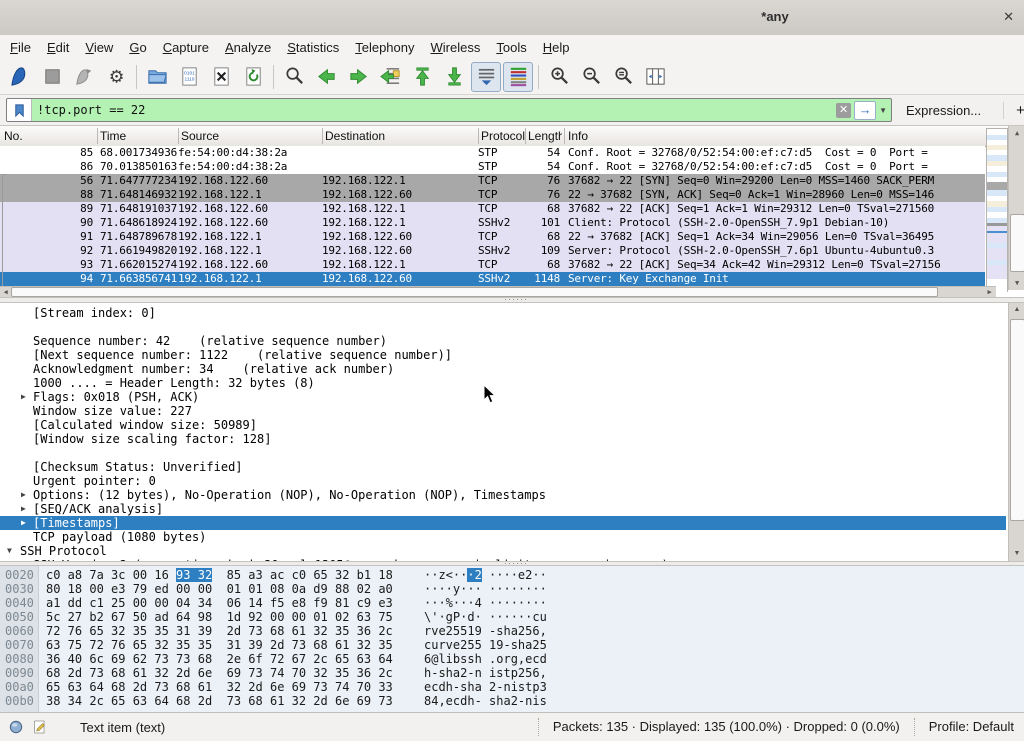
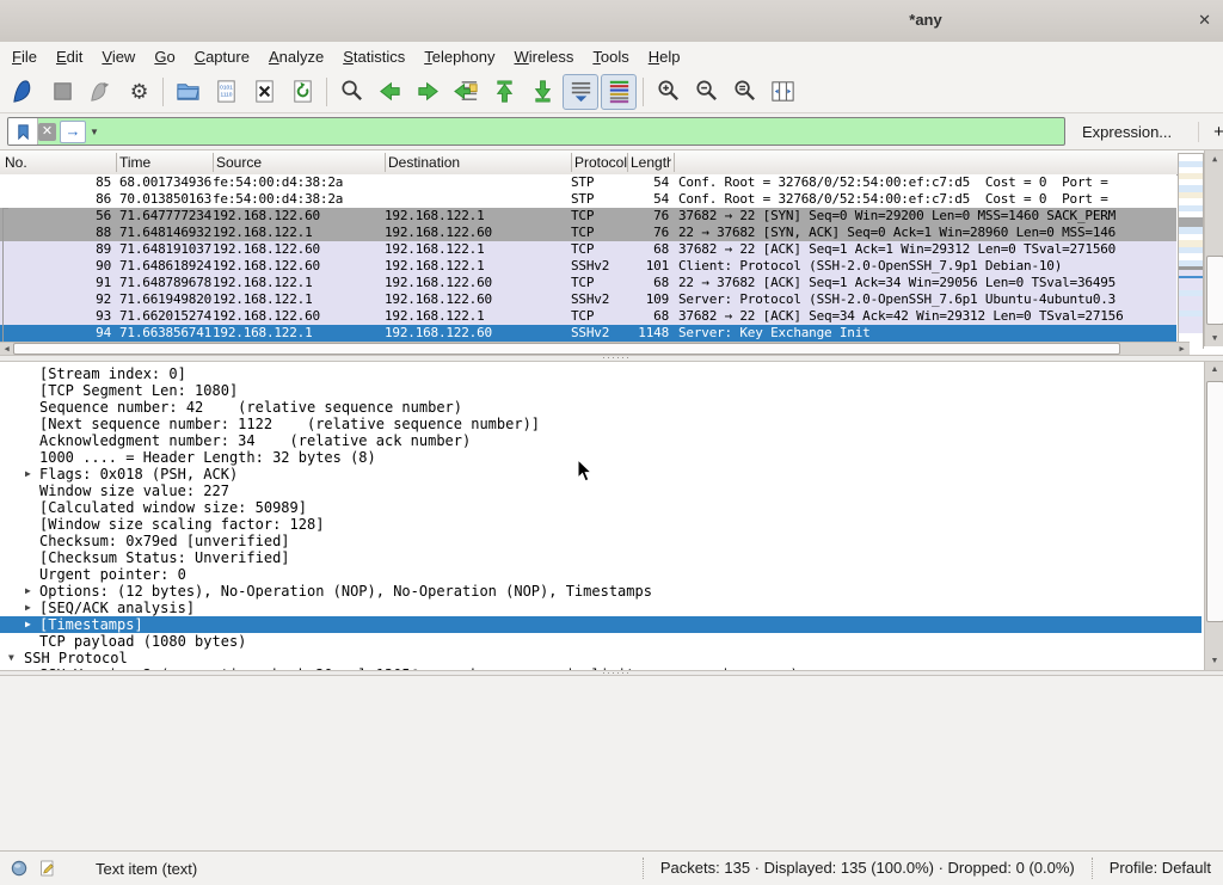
  *any
  ✕
  File
  Edit
  View
  Go
  Capture
  Analyze
  Statistics
  Telephony
  Wireless
  Tools
  Help
  ⚙
- !tcp.port == 22
  ✕
  →
  ▼
  Expression...
  +
  No.
  Time
  Source
  Destination
  Protocol
  Length
- Info
  85
  68.001734936
  fe:54:00:d4:38:2a
  STP
  54
  Conf. Root = 32768/0/52:54:00:ef:c7:d5 Cost = 0 Port =
  86
  70.013850163
  fe:54:00:d4:38:2a
  STP
  54
  Conf. Root = 32768/0/52:54:00:ef:c7:d5 Cost = 0 Port =
  56
  71.647777234
  192.168.122.60
  192.168.122.1
  TCP
  76
  37682 → 22 [SYN] Seq=0 Win=29200 Len=0 MSS=1460 SACK_PERM
  88
  71.648146932
  192.168.122.1
  192.168.122.60
  TCP
  76
  22 → 37682 [SYN, ACK] Seq=0 Ack=1 Win=28960 Len=0 MSS=146
  89
  71.648191037
  192.168.122.60
  192.168.122.1
  TCP
  68
  37682 → 22 [ACK] Seq=1 Ack=1 Win=29312 Len=0 TSval=271560
  90
  71.648618924
  192.168.122.60
  192.168.122.1
  SSHv2
  101
  Client: Protocol (SSH-2.0-OpenSSH_7.9p1 Debian-10)
  91
  71.648789678
  192.168.122.1
  192.168.122.60
  TCP
  68
  22 → 37682 [ACK] Seq=1 Ack=34 Win=29056 Len=0 TSval=36495
  92
  71.661949820
  192.168.122.1
  192.168.122.60
  SSHv2
  109
  Server: Protocol (SSH-2.0-OpenSSH_7.6p1 Ubuntu-4ubuntu0.3
  93
  71.662015274
  192.168.122.60
  192.168.122.1
  TCP
  68
  37682 → 22 [ACK] Seq=34 Ack=42 Win=29312 Len=0 TSval=27156
  94
  71.663856741
  192.168.122.1
  192.168.122.60
  SSHv2
  1148
  Server: Key Exchange Init
  ▲
  ▼
  ◀
  ▶
  ······
  [Stream index: 0]
+ [TCP Segment Len: 1080]
  Sequence number: 42 (relative sequence number)
  [Next sequence number: 1122 (relative sequence number)]
  Acknowledgment number: 34 (relative ack number)
  1000 .... = Header Length: 32 bytes (8)
  ▶
  Flags: 0x018 (PSH, ACK)
  Window size value: 227
  [Calculated window size: 50989]
  [Window size scaling factor: 128]
+ Checksum: 0x79ed [unverified]
  [Checksum Status: Unverified]
  Urgent pointer: 0
  ▶
  Options: (12 bytes), No-Operation (NOP), No-Operation (NOP), Timestamps
  ▶
  [SEQ/ACK analysis]
  ▶
  [Timestamps]
  TCP payload (1080 bytes)
  ▼
  SSH Protocol
  ······
- 0020
- c0 a8 7a 3c 00 16 93 32 85 a3 ac c0 65 32 b1 18
- ··z<···2 ····e2··
- 0030
- 80 18 00 e3 79 ed 00 00 01 01 08 0a d9 88 02 a0
- ····y··· ········
- 0040
- a1 dd c1 25 00 00 04 34 06 14 f5 e8 f9 81 c9 e3
- ···%···4 ········
- 0050
- 5c 27 b2 67 50 ad 64 98 1d 92 00 00 01 02 63 75
- \'·gP·d· ······cu
- 0060
- 72 76 65 32 35 35 31 39 2d 73 68 61 32 35 36 2c
- rve25519 -sha256,
- 0070
- 63 75 72 76 65 32 35 35 31 39 2d 73 68 61 32 35
- curve255 19-sha25
- 0080
- 36 40 6c 69 62 73 73 68 2e 6f 72 67 2c 65 63 64
- 6@libssh .org,ecd
- 0090
- 68 2d 73 68 61 32 2d 6e 69 73 74 70 32 35 36 2c
- h-sha2-n istp256,
- 00a0
- 65 63 64 68 2d 73 68 61 32 2d 6e 69 73 74 70 33
- ecdh-sha 2-nistp3
- 00b0
- 38 34 2c 65 63 64 68 2d 73 68 61 32 2d 6e 69 73
- 84,ecdh- sha2-nis
  Text item (text)
  Packets: 135 · Displayed: 135 (100.0%) · Dropped: 0 (0.0%)
  Profile: Default
